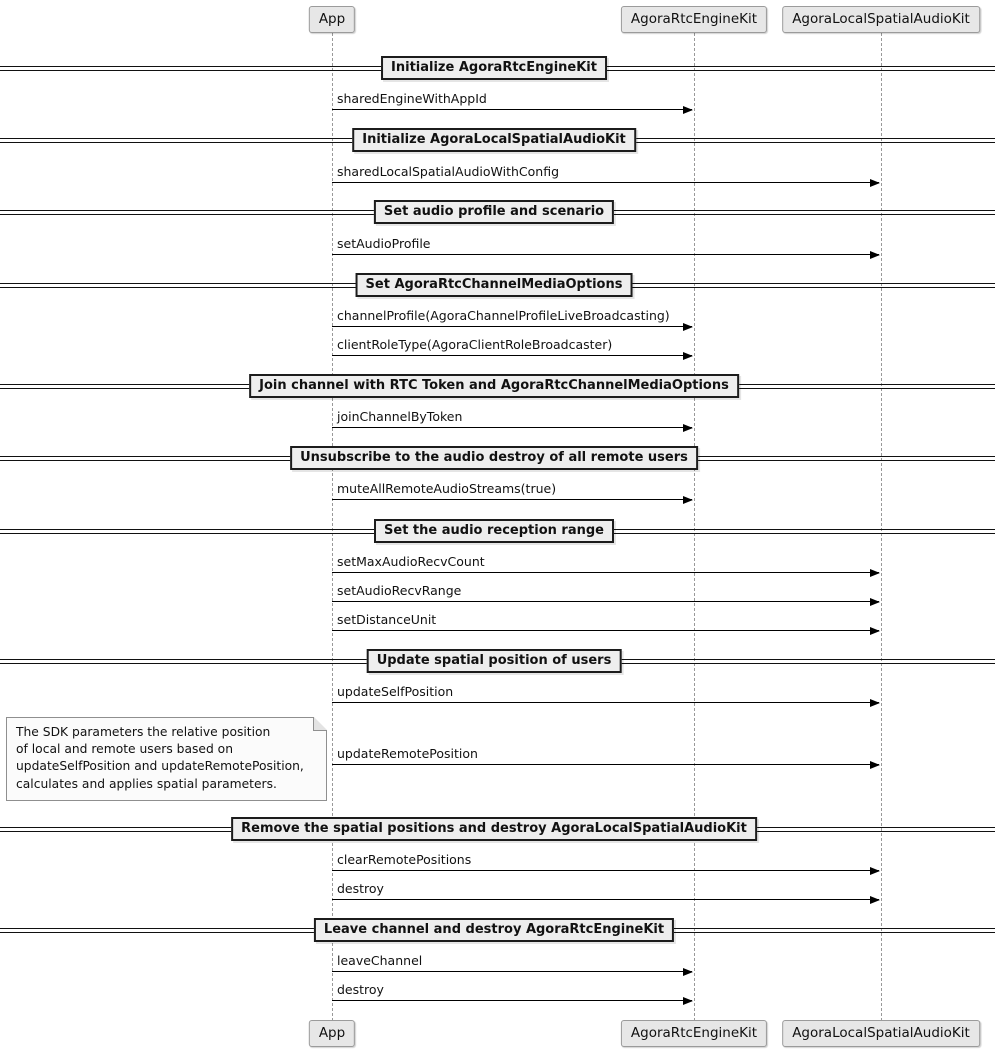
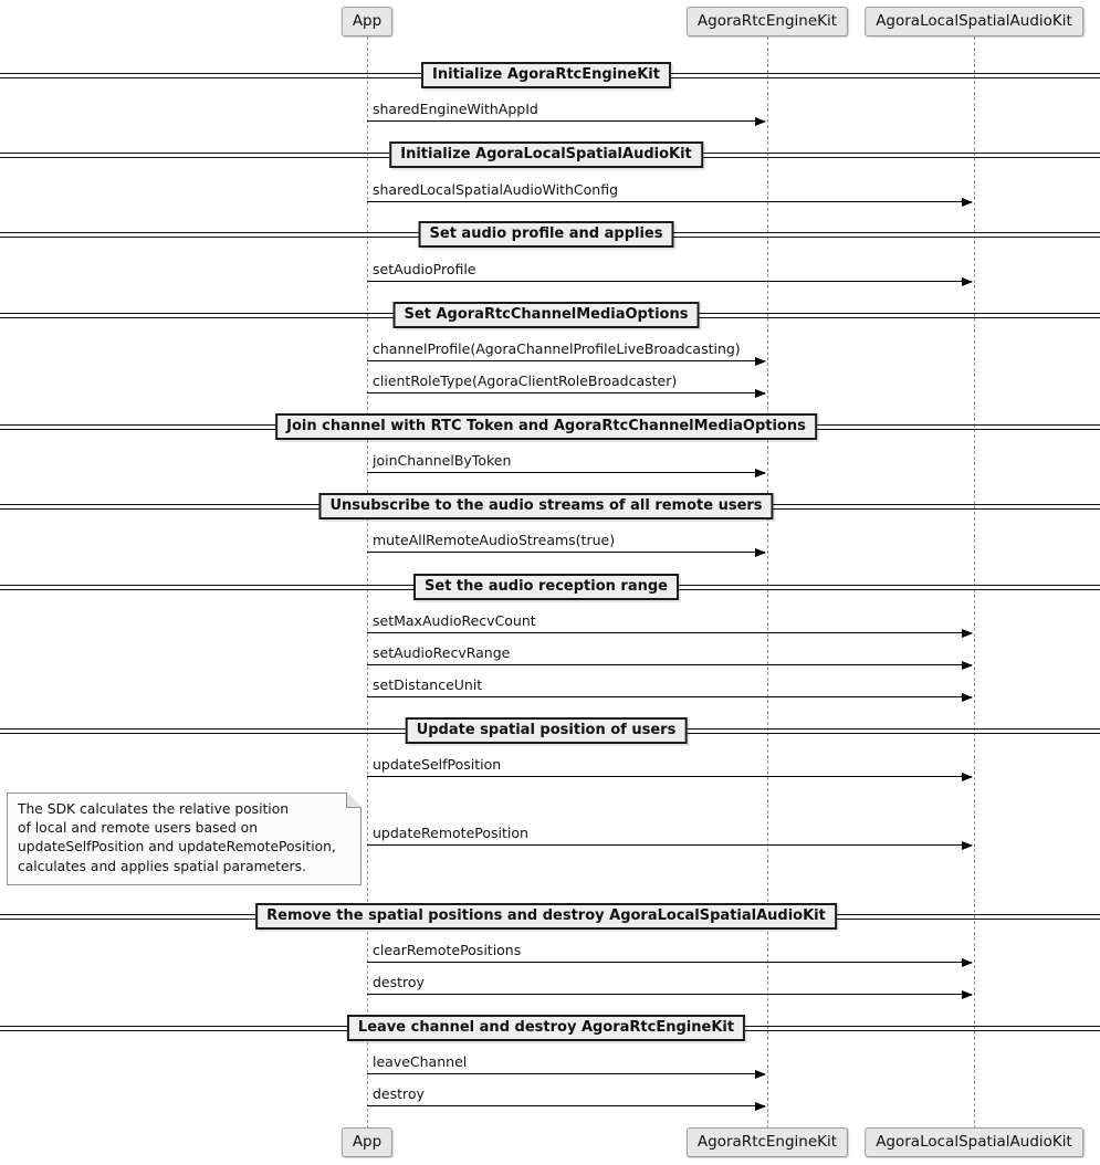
- The SDK parameters the relative position
+ The SDK calculates the relative position
  of local and remote users based on
  updateSelfPosition and updateRemotePosition,
  calculates and applies spatial parameters.
  App
  App
  AgoraRtcEngineKit
  AgoraRtcEngineKit
  AgoraLocalSpatialAudioKit
  AgoraLocalSpatialAudioKit
  Initialize AgoraRtcEngineKit
  sharedEngineWithAppId
  Initialize AgoraLocalSpatialAudioKit
  sharedLocalSpatialAudioWithConfig
- Set audio profile and scenario
+ Set audio profile and applies
  setAudioProfile
  Set AgoraRtcChannelMediaOptions
  channelProfile(AgoraChannelProfileLiveBroadcasting)
  clientRoleType(AgoraClientRoleBroadcaster)
  Join channel with RTC Token and AgoraRtcChannelMediaOptions
  joinChannelByToken
- Unsubscribe to the audio destroy of all remote users
+ Unsubscribe to the audio streams of all remote users
  muteAllRemoteAudioStreams(true)
  Set the audio reception range
  setMaxAudioRecvCount
  setAudioRecvRange
  setDistanceUnit
  Update spatial position of users
  updateSelfPosition
  updateRemotePosition
  Remove the spatial positions and destroy AgoraLocalSpatialAudioKit
  clearRemotePositions
  destroy
  Leave channel and destroy AgoraRtcEngineKit
  leaveChannel
  destroy
